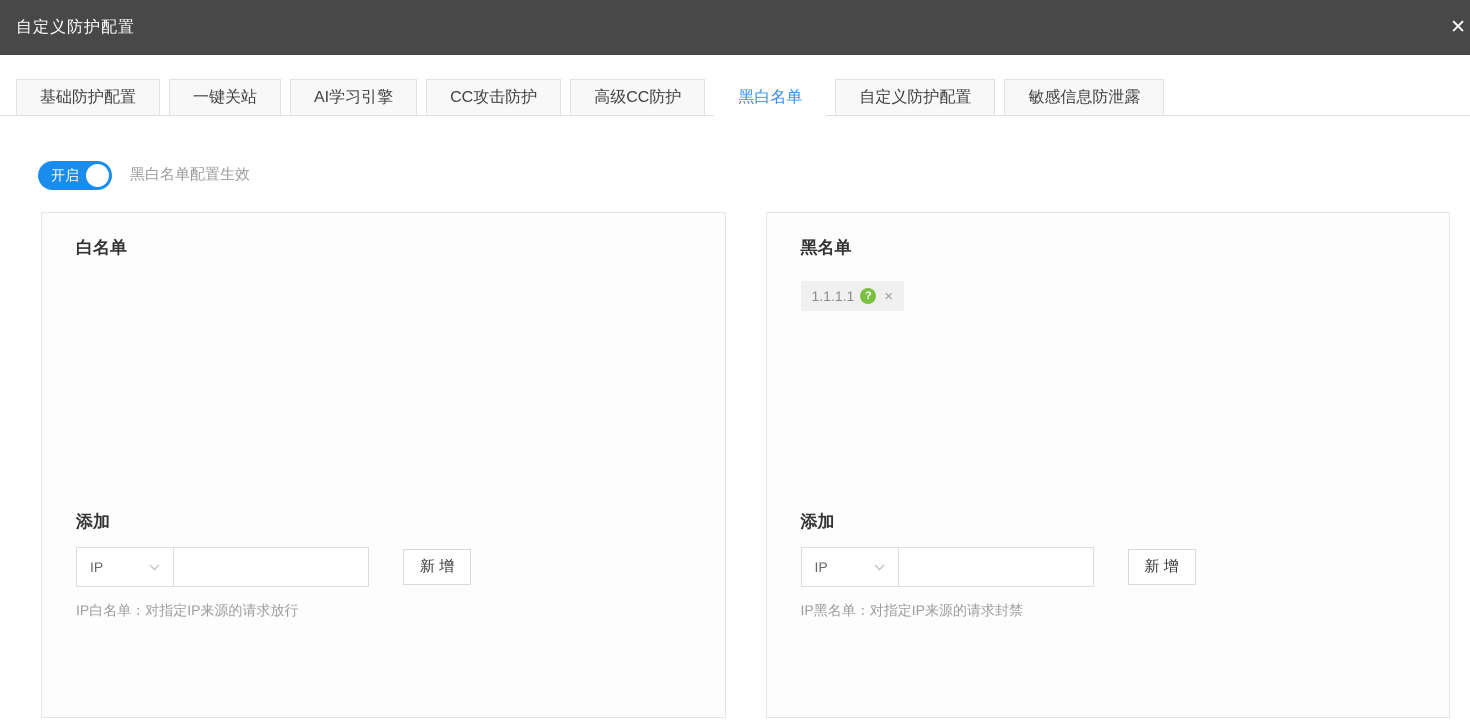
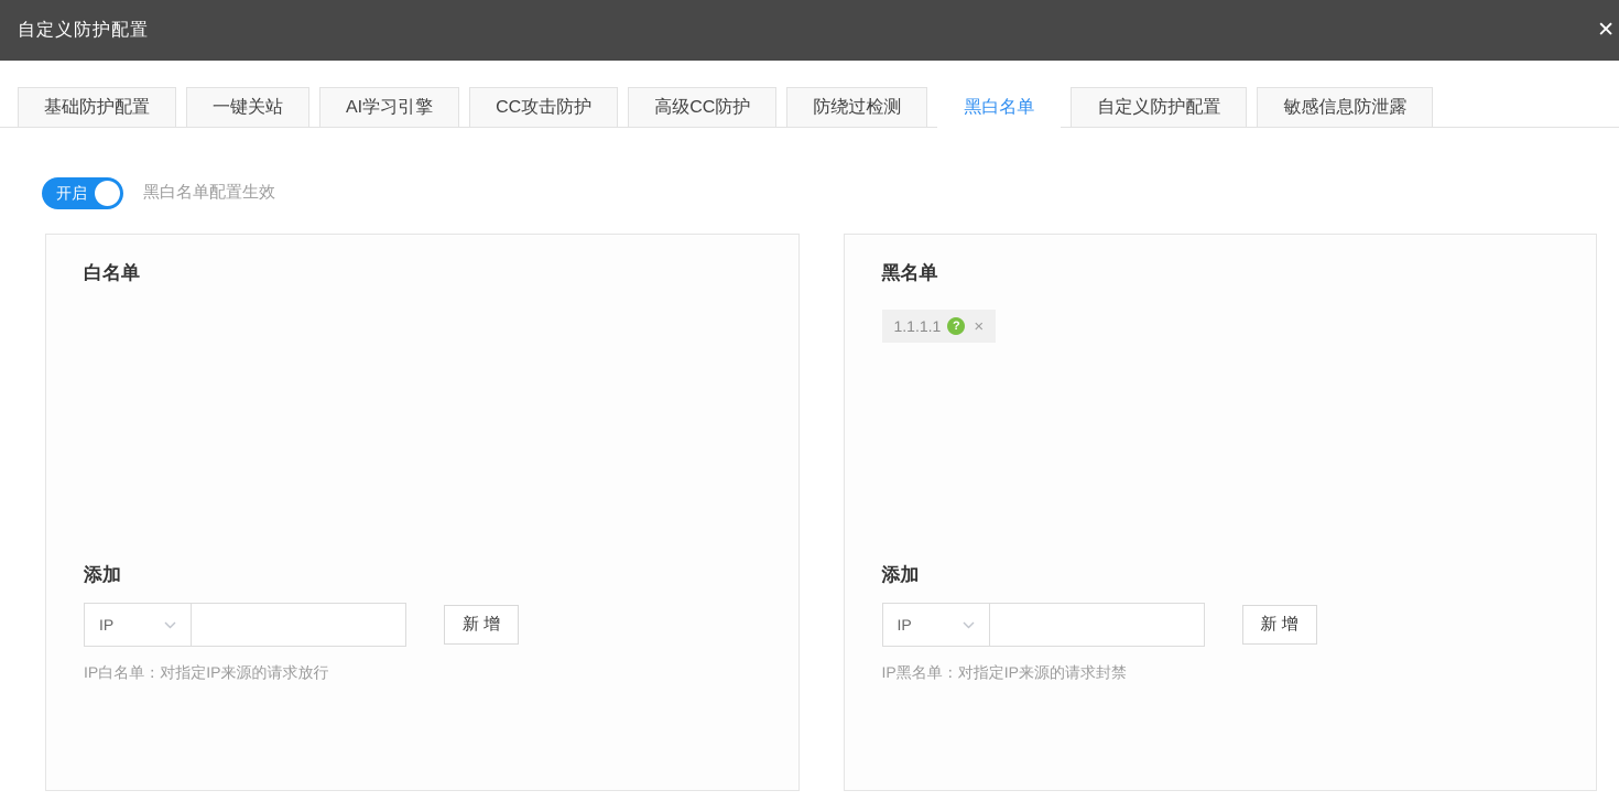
  自定义防护配置
  ✕
  基础防护配置
  一键关站
  AI学习引擎
  CC攻击防护
  高级CC防护
+ 防绕过检测
  黑白名单
  自定义防护配置
  敏感信息防泄露
  开启
  黑白名单配置生效
  白名单
  添加
  IP
  新 增
  IP白名单：对指定IP来源的请求放行
  黑名单
  1.1.1.1
  ?
  ×
  添加
  IP
  新 增
  IP黑名单：对指定IP来源的请求封禁
